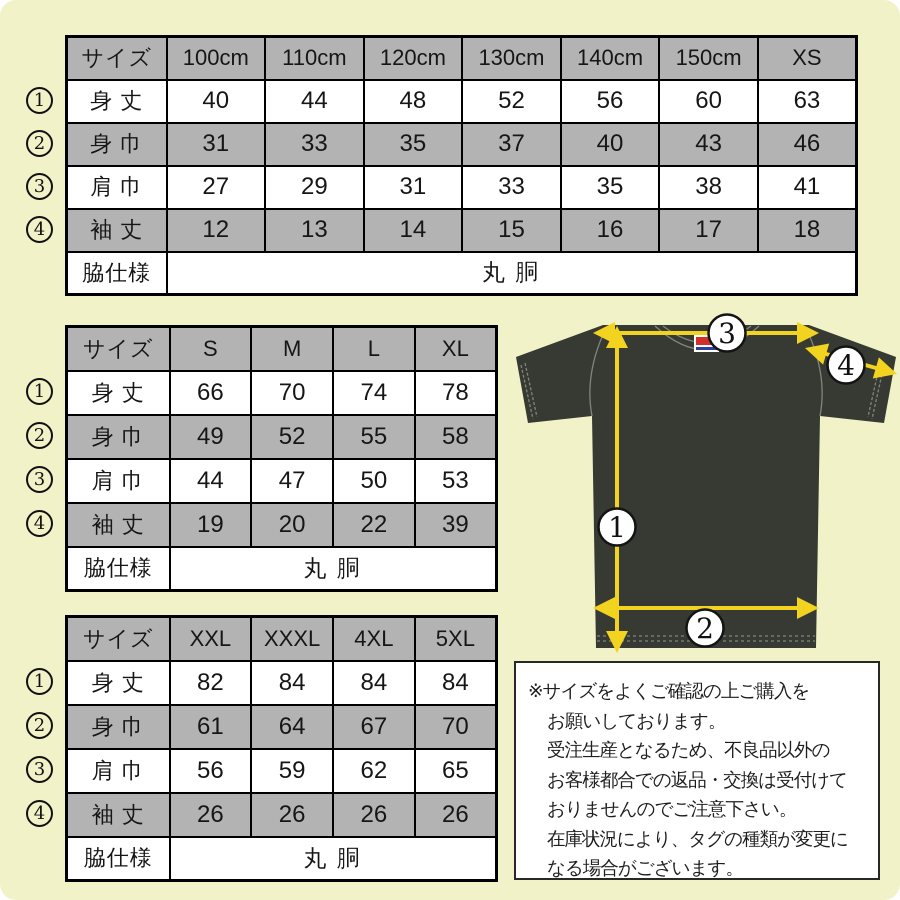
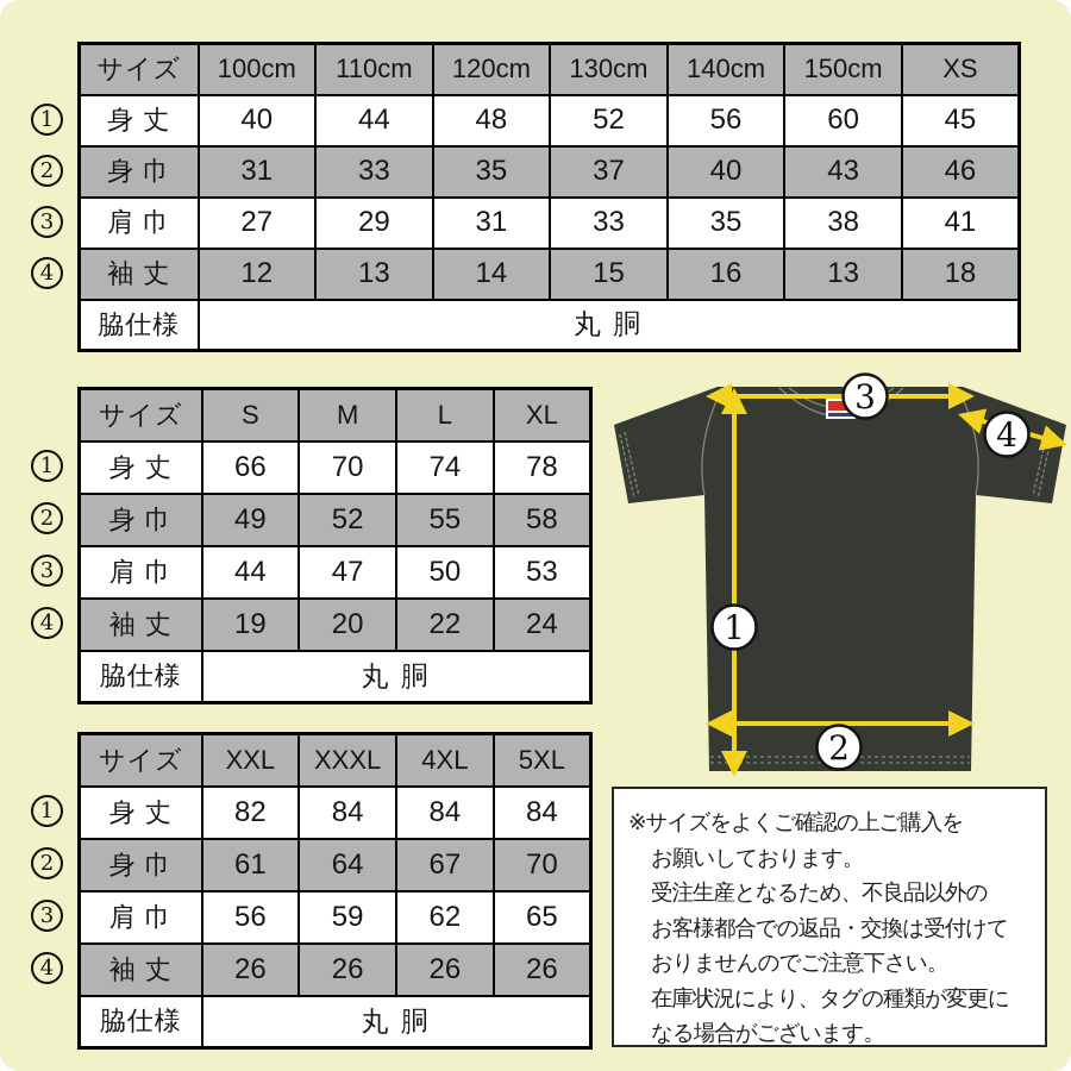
  サイズ	100cm	110cm	120cm	130cm	140cm	150cm	XS
- 身 丈	40	44	48	52	56	60	63
+ 身 丈	40	44	48	52	56	60	45
  身 巾	31	33	35	37	40	43	46
  肩 巾	27	29	31	33	35	38	41
- 袖 丈	12	13	14	15	16	17	18
+ 袖 丈	12	13	14	15	16	13	18
  脇仕様	丸 胴
  サイズ	S	M	L	XL
  身 丈	66	70	74	78
  身 巾	49	52	55	58
  肩 巾	44	47	50	53
- 袖 丈	19	20	22	39
+ 袖 丈	19	20	22	24
  脇仕様	丸 胴
  サイズ	XXL	XXXL	4XL	5XL
  身 丈	82	84	84	84
  身 巾	61	64	67	70
  肩 巾	56	59	62	65
  袖 丈	26	26	26	26
  脇仕様	丸 胴
  1
  2
  3
  4
  1
  2
  3
  4
  1
  2
  3
  4
  3
  4
  1
  2
  ※サイズをよくご確認の上ご購入を
  お願いしております。
  受注生産となるため、不良品以外の
  お客様都合での返品・交換は受付けて
  おりませんのでご注意下さい。
  在庫状況により、タグの種類が変更に
  なる場合がございます。
